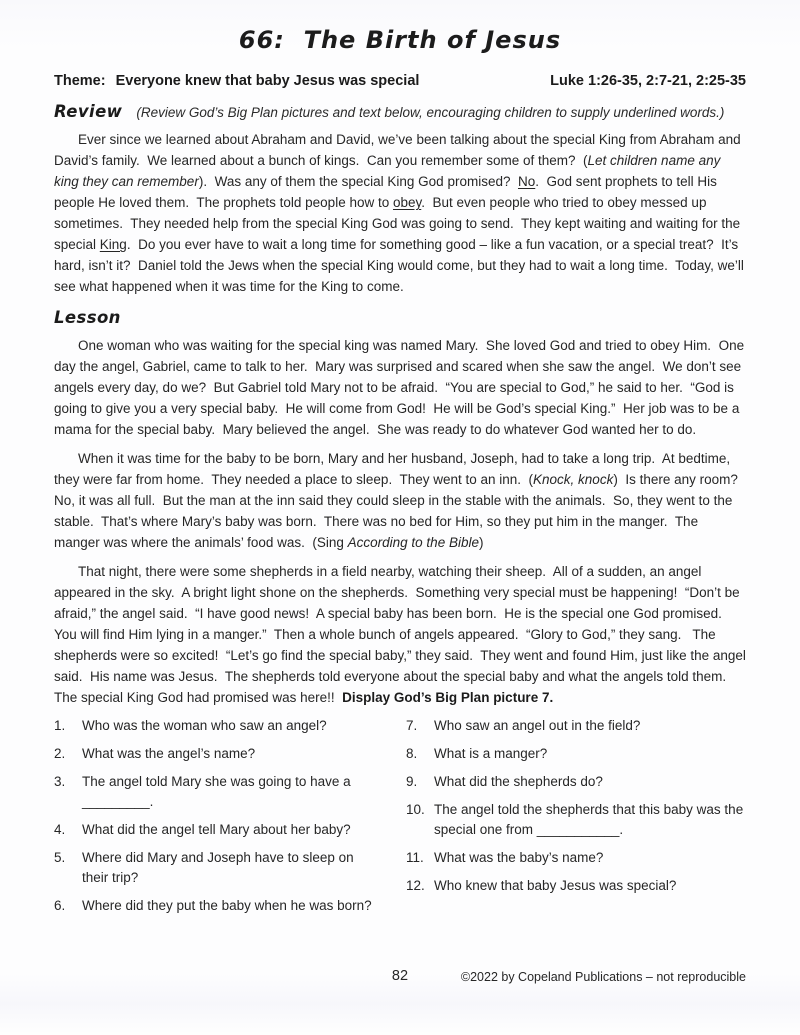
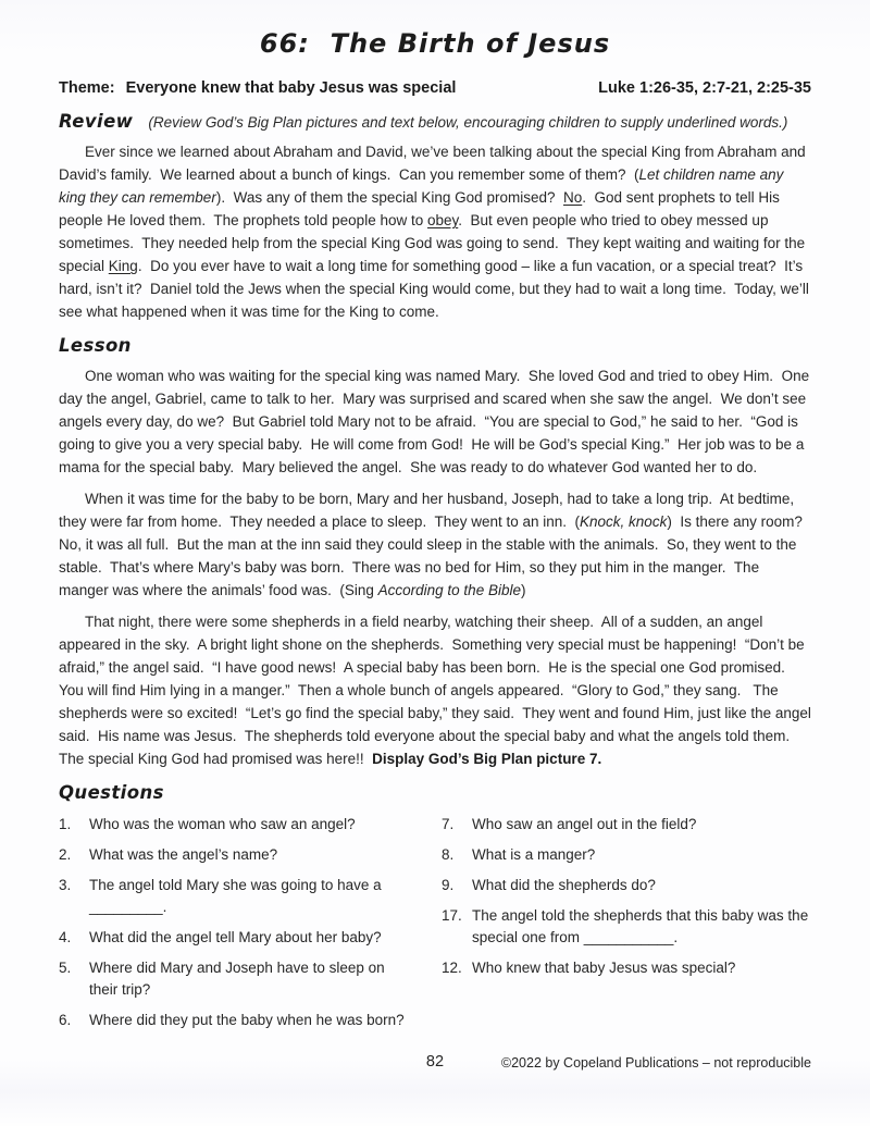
  66: The Birth of Jesus
  Theme:
  Everyone knew that baby Jesus was special
  Luke 1:26-35, 2:7-21, 2:25-35
  Review
  (Review God’s Big Plan pictures and text below, encouraging children to supply underlined words.)
  Ever since we learned about Abraham and David, we’ve been talking about the special King from Abraham and David’s family. We learned about a bunch of kings. Can you remember some of them? (Let children name any king they can remember). Was any of them the special King God promised? No. God sent prophets to tell His people He loved them. The prophets told people how to obey. But even people who tried to obey messed up sometimes. They needed help from the special King God was going to send. They kept waiting and waiting for the special King. Do you ever have to wait a long time for something good – like a fun vacation, or a special treat? It’s hard, isn’t it? Daniel told the Jews when the special King would come, but they had to wait a long time. Today, we’ll see what happened when it was time for the King to come.
  Lesson
  One woman who was waiting for the special king was named Mary. She loved God and tried to obey Him. One day the angel, Gabriel, came to talk to her. Mary was surprised and scared when she saw the angel. We don’t see angels every day, do we? But Gabriel told Mary not to be afraid. “You are special to God,” he said to her. “God is going to give you a very special baby. He will come from God! He will be God’s special King.” Her job was to be a mama for the special baby. Mary believed the angel. She was ready to do whatever God wanted her to do.
  When it was time for the baby to be born, Mary and her husband, Joseph, had to take a long trip. At bedtime, they were far from home. They needed a place to sleep. They went to an inn. (Knock, knock) Is there any room? No, it was all full. But the man at the inn said they could sleep in the stable with the animals. So, they went to the stable. That’s where Mary’s baby was born. There was no bed for Him, so they put him in the manger. The manger was where the animals’ food was. (Sing According to the Bible)
  That night, there were some shepherds in a field nearby, watching their sheep. All of a sudden, an angel appeared in the sky. A bright light shone on the shepherds. Something very special must be happening! “Don’t be afraid,” the angel said. “I have good news! A special baby has been born. He is the special one God promised. You will find Him lying in a manger.” Then a whole bunch of angels appeared. “Glory to God,” they sang. The shepherds were so excited! “Let’s go find the special baby,” they said. They went and found Him, just like the angel said. His name was Jesus. The shepherds told everyone about the special baby and what the angels told them. The special King God had promised was here!! Display God’s Big Plan picture 7.
+ Questions
  1.
  Who was the woman who saw an angel?
  2.
  What was the angel’s name?
  3.
  The angel told Mary she was going to have a _________.
  4.
  What did the angel tell Mary about her baby?
  5.
  Where did Mary and Joseph have to sleep on their trip?
  6.
  Where did they put the baby when he was born?
  7.
  Who saw an angel out in the field?
  8.
  What is a manger?
  9.
  What did the shepherds do?
- 10.
+ 17.
  The angel told the shepherds that this baby was the special one from ___________.
- 11.
- What was the baby’s name?
  12.
  Who knew that baby Jesus was special?
  82
  ©2022 by Copeland Publications – not reproducible
